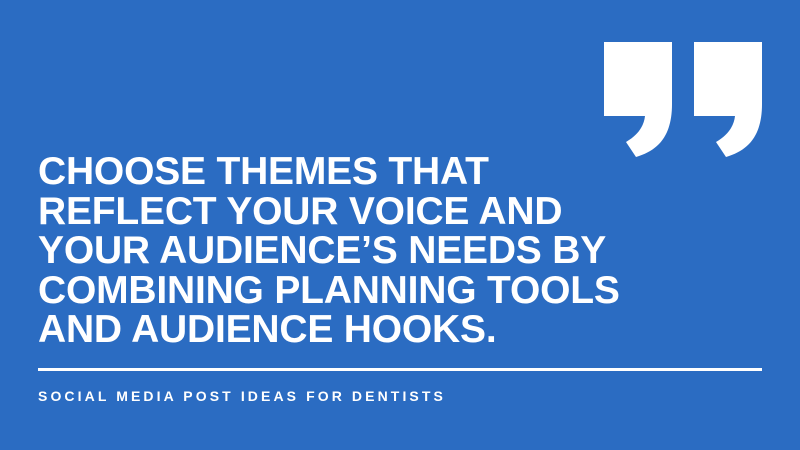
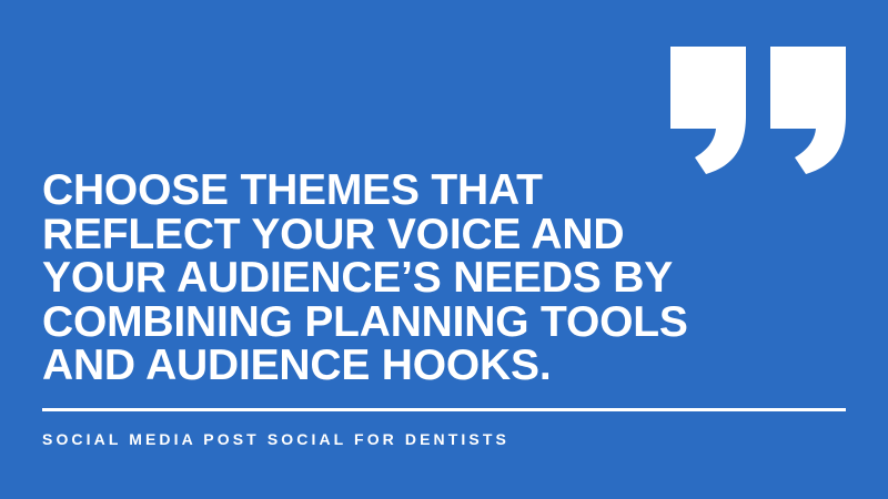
  CHOOSE THEMES THAT
  REFLECT YOUR VOICE AND
  YOUR AUDIENCE’S NEEDS BY
  COMBINING PLANNING TOOLS
  AND AUDIENCE HOOKS.
- SOCIAL MEDIA POST IDEAS FOR DENTISTS
+ SOCIAL MEDIA POST SOCIAL FOR DENTISTS
